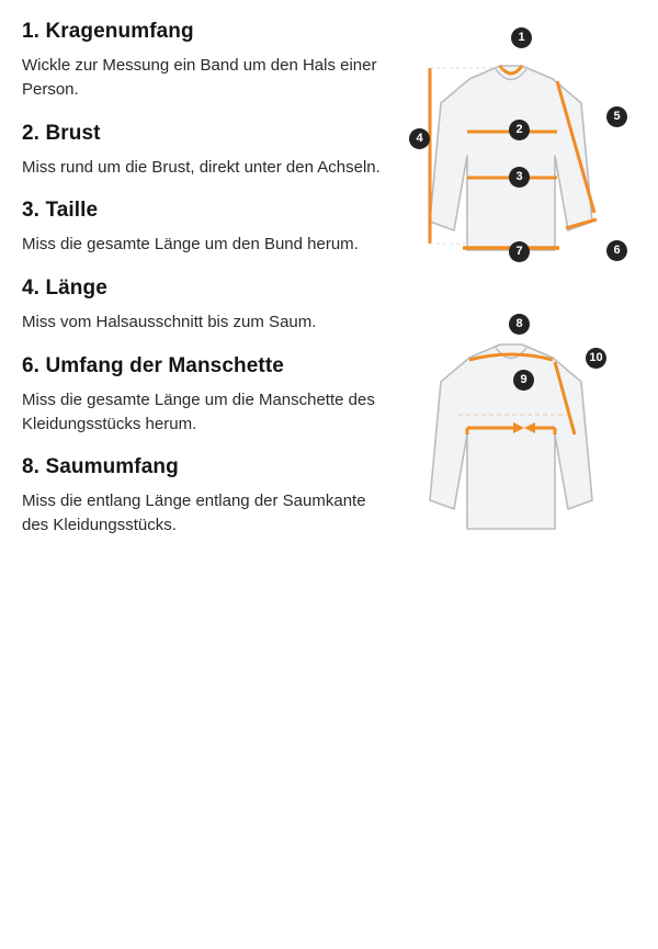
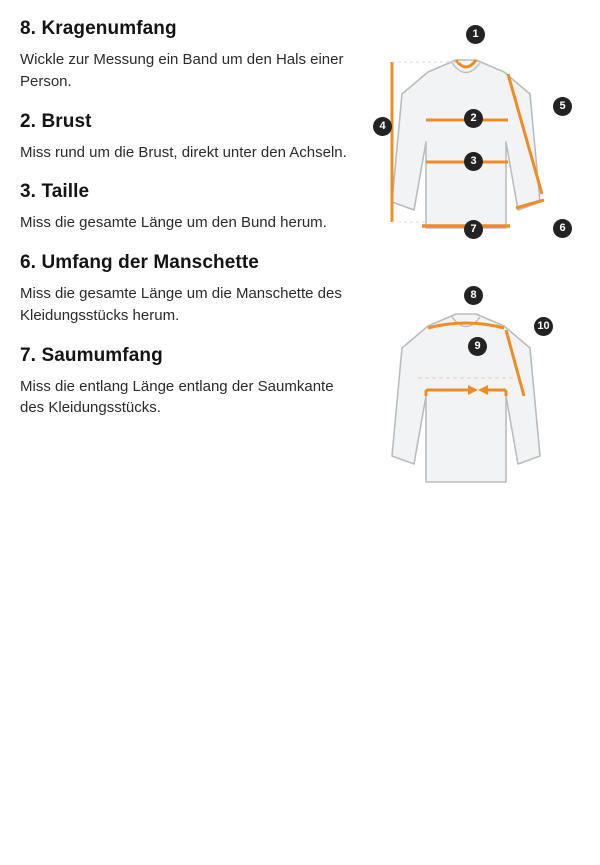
- 1. Kragenumfang
+ 8. Kragenumfang
  Wickle zur Messung ein Band um den Hals einer Person.
  2. Brust
  Miss rund um die Brust, direkt unter den Achseln.
  3. Taille
  Miss die gesamte Länge um den Bund herum.
- 4. Länge
- Miss vom Halsausschnitt bis zum Saum.
  6. Umfang der Manschette
  Miss die gesamte Länge um die Manschette des Kleidungsstücks herum.
- 8. Saumumfang
+ 7. Saumumfang
  Miss die entlang Länge entlang der Saumkante des Kleidungsstücks.
  1
  2
  3
  4
  5
  6
  7
  8
  9
  10
